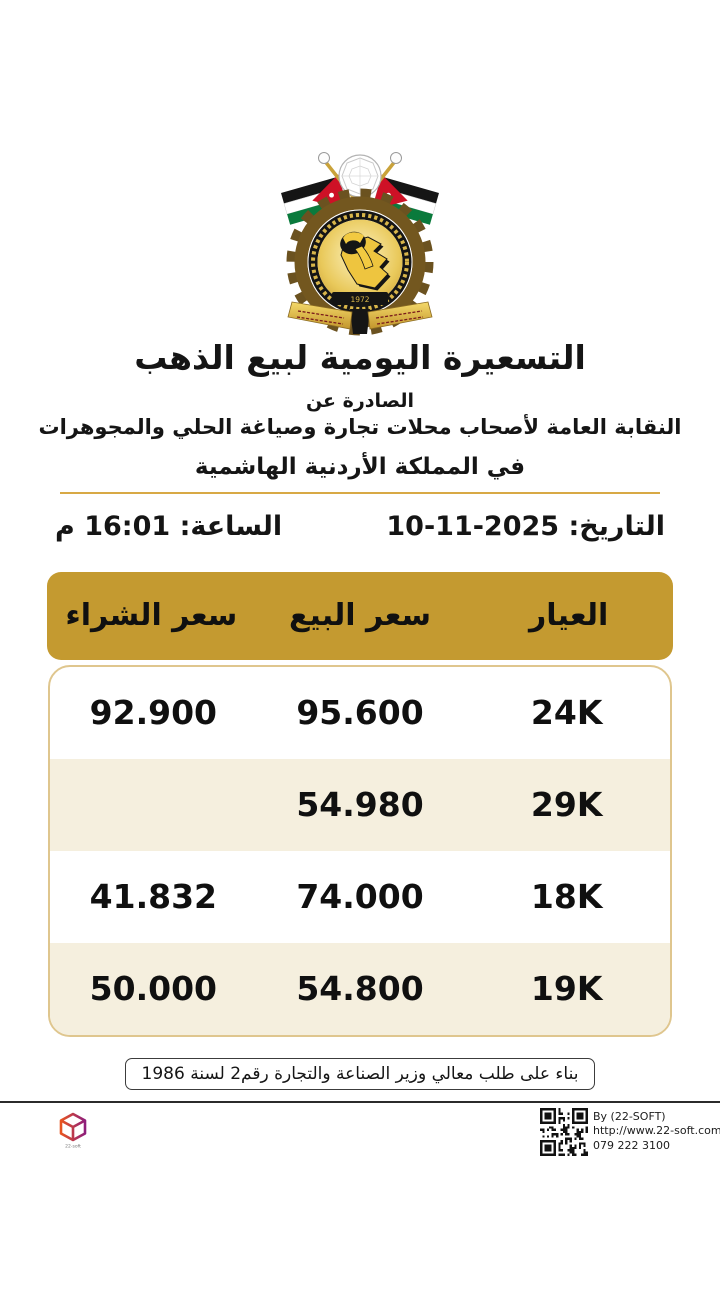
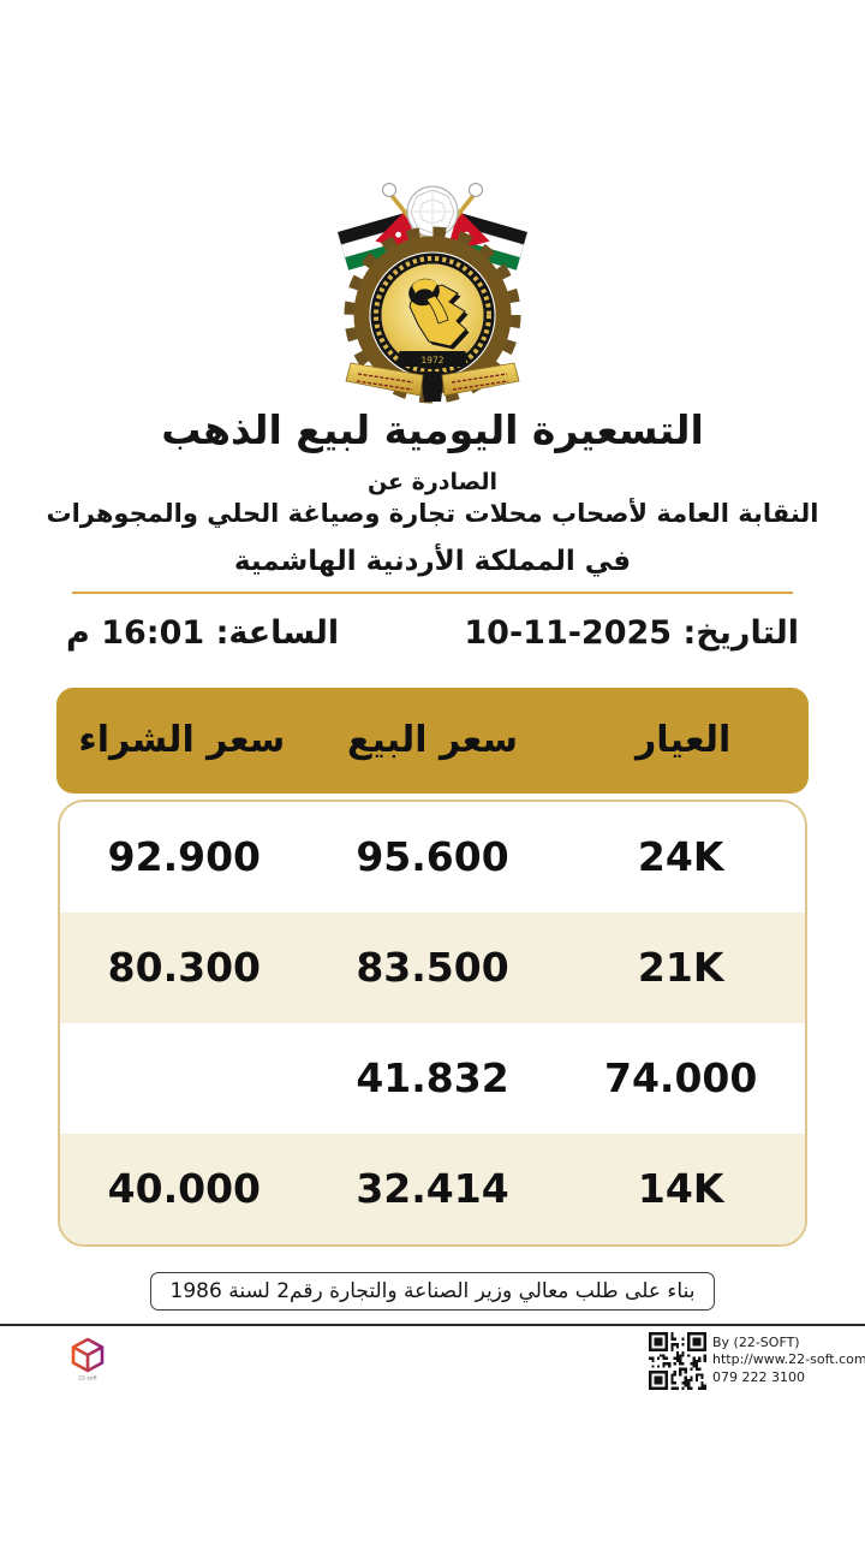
  1972
  التسعيرة اليومية لبيع الذهب
  الصادرة عن
  النقابة العامة لأصحاب محلات تجارة وصياغة الحلي والمجوهرات
  في المملكة الأردنية الهاشمية
  التاريخ: 10-11-2025
  الساعة: 16:01 م
  العيار
  سعر البيع
  سعر الشراء
  24K
  95.600
  92.900
- 29K
+ 21K
+ 83.500
- 54.980
+ 80.300
- 18K
  74.000
  41.832
- 19K
+ 14K
- 54.800
+ 32.414
- 50.000
+ 40.000
  بناء على طلب معالي وزير الصناعة والتجارة رقم2 لسنة 1986
  By (22-SOFT)
  http://www.22-soft.com
  079 222 3100
